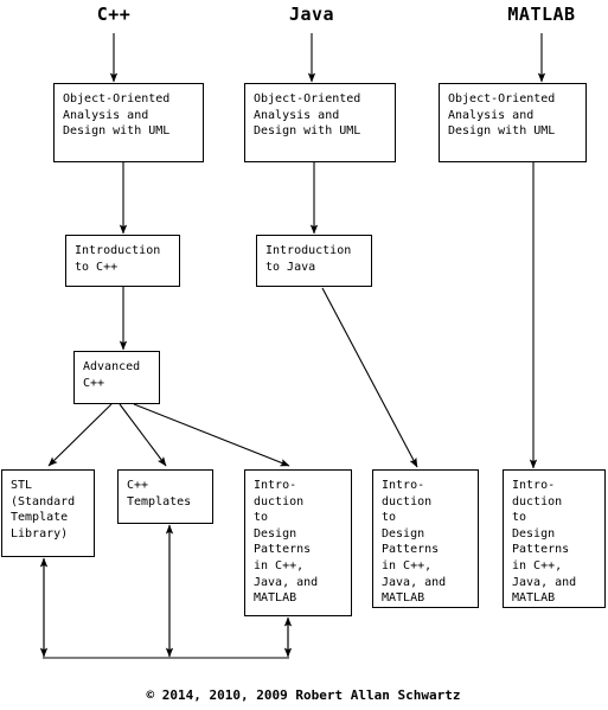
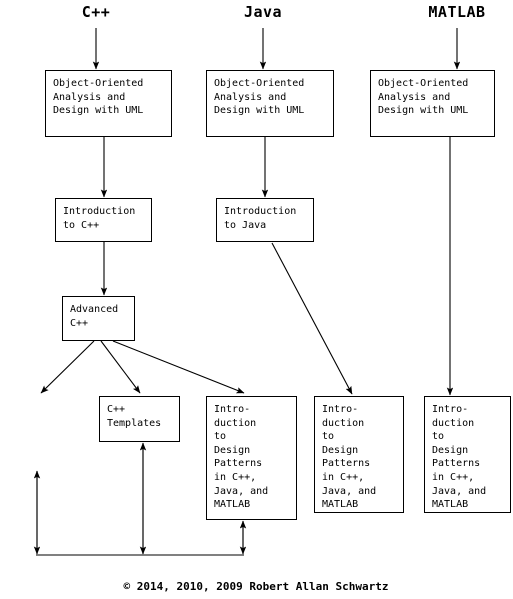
  C++
  Java
  MATLAB
  Object-Oriented
  Analysis and
  Design with UML
  Object-Oriented
  Analysis and
  Design with UML
  Object-Oriented
  Analysis and
  Design with UML
  Introduction
  to C++
  Introduction
  to Java
  Advanced
  C++
- STL
- (Standard
- Template
- Library)
  C++
  Templates
  Intro-
  duction
  to
  Design
  Patterns
  in C++,
  Java, and
  MATLAB
  Intro-
  duction
  to
  Design
  Patterns
  in C++,
  Java, and
  MATLAB
  Intro-
  duction
  to
  Design
  Patterns
  in C++,
  Java, and
  MATLAB
  © 2014, 2010, 2009 Robert Allan Schwartz
